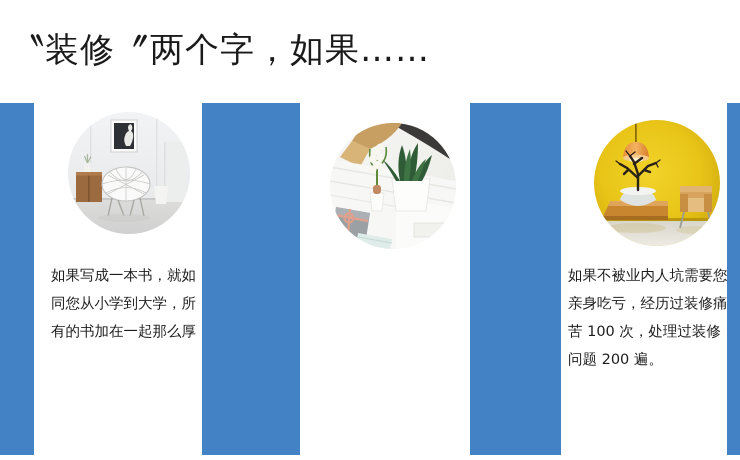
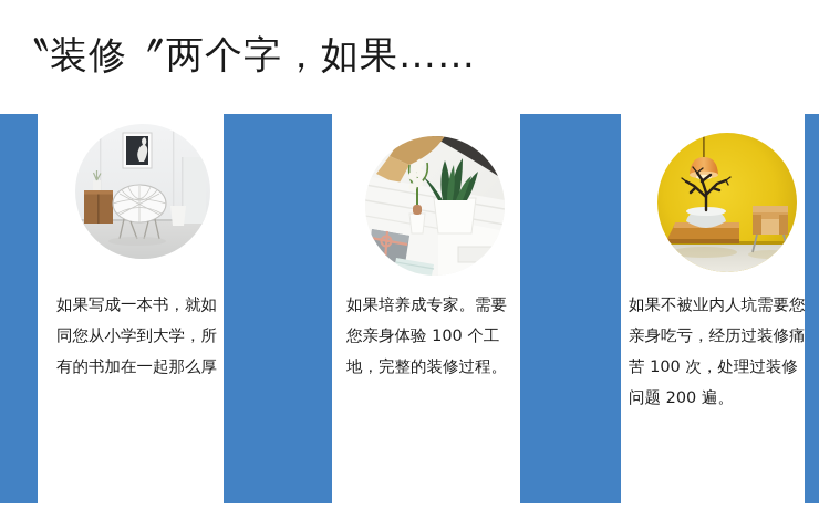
  〝装修〞两个字，如果……
  如果写成一本书，就如同您从小学到大学，所有的书加在一起那么厚
+ 如果培养成专家。需要您亲身体验 100 个工地，完整的装修过程。
  如果不被业内人坑需要您亲身吃亏，经历过装修痛苦 100 次，处理过装修问题 200 遍。
